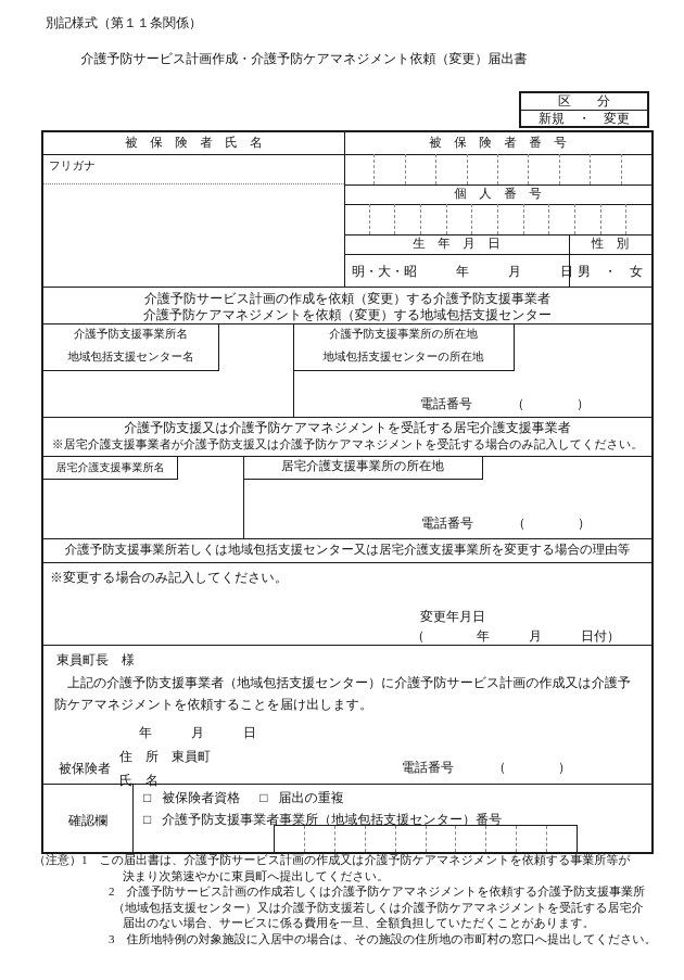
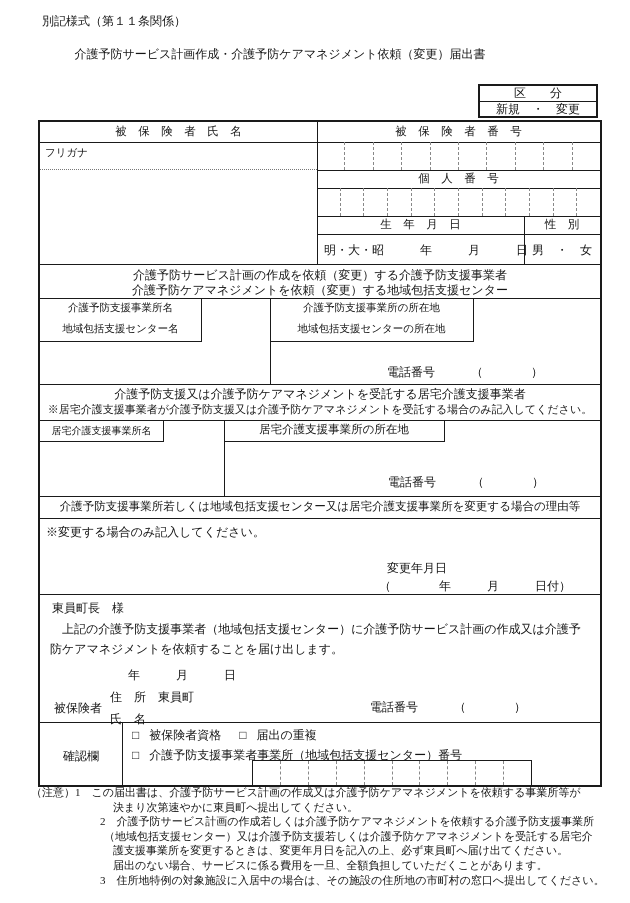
  別記様式（第１１条関係）
  介護予防サービス計画作成・介護予防ケアマネジメント依頼（変更）届出書
  区 分
  新規 ・ 変更
  被 保 険 者 氏 名
  被 保 険 者 番 号
  フリガナ
  個 人 番 号
  生 年 月 日
  性 別
  明・大・昭 年 月 日
  男 ・ 女
  介護予防サービス計画の作成を依頼（変更）する介護予防支援事業者
  介護予防ケアマネジメントを依頼（変更）する地域包括支援センター
  介護予防支援事業所名
  地域包括支援センター名
  介護予防支援事業所の所在地
  地域包括支援センターの所在地
  電話番号 （ ）
  介護予防支援又は介護予防ケアマネジメントを受託する居宅介護支援事業者
  ※居宅介護支援事業者が介護予防支援又は介護予防ケアマネジメントを受託する場合のみ記入してください。
  居宅介護支援事業所名
  居宅介護支援事業所の所在地
  電話番号 （ ）
  介護予防支援事業所若しくは地域包括支援センター又は居宅介護支援事業所を変更する場合の理由等
  ※変更する場合のみ記入してください。
  変更年月日
  （ 年 月 日付）
  東員町長 様
  上記の介護予防支援事業者（地域包括支援センター）に介護予防サービス計画の作成又は介護予防ケアマネジメントを依頼することを届け出します。
  年 月 日
  被保険者
  住 所 東員町
  氏 名
  電話番号 （ ）
  確認欄
  被保険者資格 届出の重複
  介護予防支援事業者事業所（地域包括支援センター）番号
  （注意）1 この届出書は、介護予防サービス計画の作成又は介護予防ケアマネジメントを依頼する事業所等が
  決まり次第速やかに東員町へ提出してください。
  2 介護予防サービス計画の作成若しくは介護予防ケアマネジメントを依頼する介護予防支援事業所
  （地域包括支援センター）又は介護予防支援若しくは介護予防ケアマネジメントを受託する居宅介
+ 護支援事業所を変更するときは、変更年月日を記入の上、必ず東員町へ届け出てください。
  届出のない場合、サービスに係る費用を一旦、全額負担していただくことがあります。
  3 住所地特例の対象施設に入居中の場合は、その施設の住所地の市町村の窓口へ提出してください。
